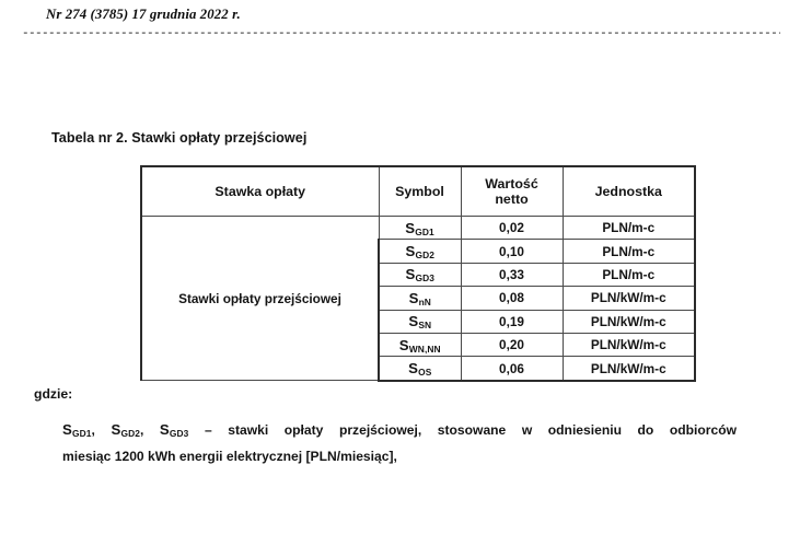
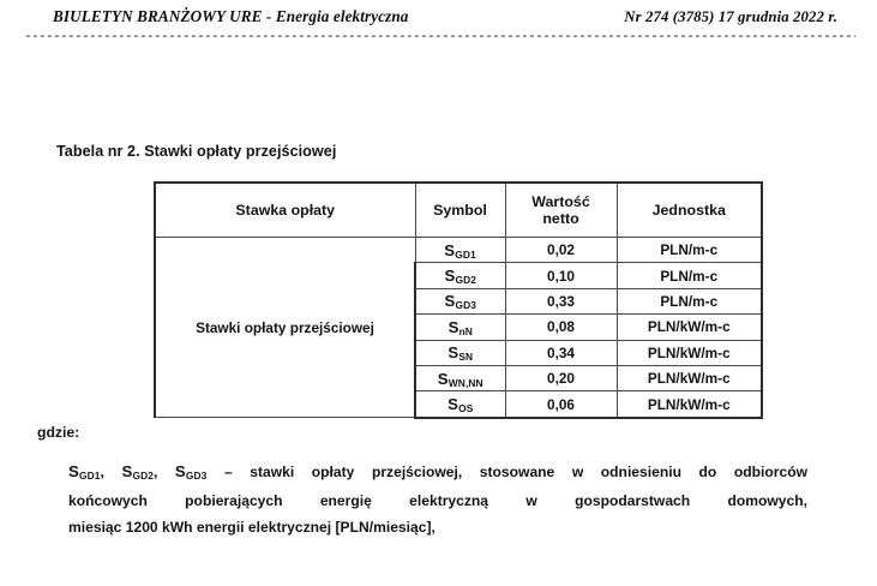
+ BIULETYN BRANŻOWY URE - Energia elektryczna
  Nr 274 (3785) 17 grudnia 2022 r.
  -------------------------------------------------------------------------------------------------------------------
  Tabela nr 2. Stawki opłaty przejściowej
  Stawka opłaty	Symbol	Wartość netto	Jednostka
  Stawki opłaty przejściowej	SGD1	0,02	PLN/m-c
  SGD2	0,10	PLN/m-c
  SGD3	0,33	PLN/m-c
  SnN	0,08	PLN/kW/m-c
- SSN	0,19	PLN/kW/m-c
+ SSN	0,34	PLN/kW/m-c
  SWN,NN	0,20	PLN/kW/m-c
  SOS	0,06	PLN/kW/m-c
  gdzie:
  SGD1, SGD2, SGD3 – stawki opłaty przejściowej, stosowane w odniesieniu do odbiorców
+ końcowych pobierających energię elektryczną w gospodarstwach domowych,
  miesiąc 1200 kWh energii elektrycznej [PLN/miesiąc],
